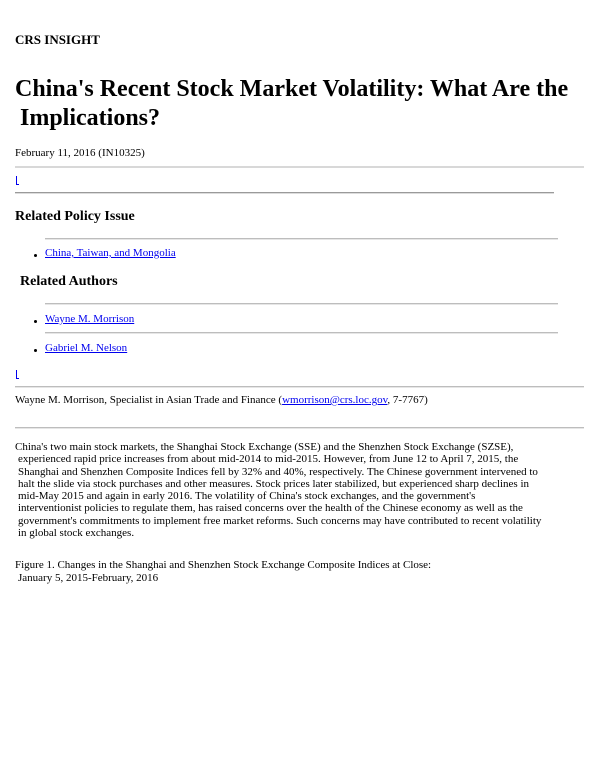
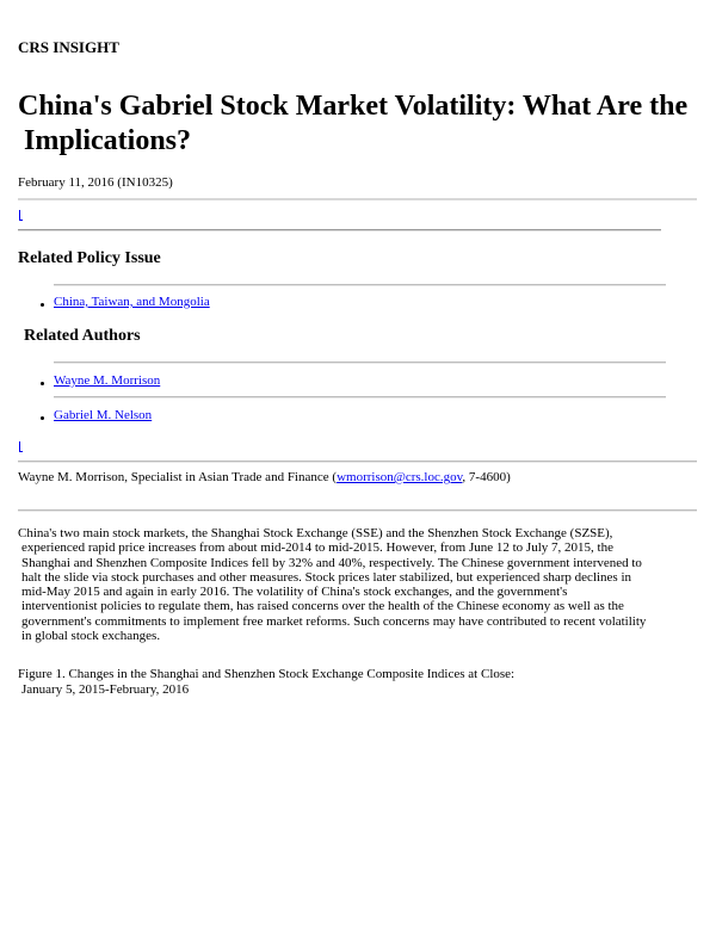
  CRS INSIGHT
- China's Recent Stock Market Volatility: What Are the
+ China's Gabriel Stock Market Volatility: What Are the
  Implications?
  February 11, 2016 (IN10325)
  Related Policy Issue
  China, Taiwan, and Mongolia
  Related Authors
  Wayne M. Morrison
  Gabriel M. Nelson
- Wayne M. Morrison, Specialist in Asian Trade and Finance (wmorrison@crs.loc.gov, 7-7767)
+ Wayne M. Morrison, Specialist in Asian Trade and Finance (wmorrison@crs.loc.gov, 7-4600)
  China's two main stock markets, the Shanghai Stock Exchange (SSE) and the Shenzhen Stock Exchange (SZSE),
- experienced rapid price increases from about mid-2014 to mid-2015. However, from June 12 to April 7, 2015, the
+ experienced rapid price increases from about mid-2014 to mid-2015. However, from June 12 to July 7, 2015, the
  Shanghai and Shenzhen Composite Indices fell by 32% and 40%, respectively. The Chinese government intervened to
  halt the slide via stock purchases and other measures. Stock prices later stabilized, but experienced sharp declines in
  mid-May 2015 and again in early 2016. The volatility of China's stock exchanges, and the government's
  interventionist policies to regulate them, has raised concerns over the health of the Chinese economy as well as the
  government's commitments to implement free market reforms. Such concerns may have contributed to recent volatility
  in global stock exchanges.
  Figure 1. Changes in the Shanghai and Shenzhen Stock Exchange Composite Indices at Close:
  January 5, 2015-February, 2016
